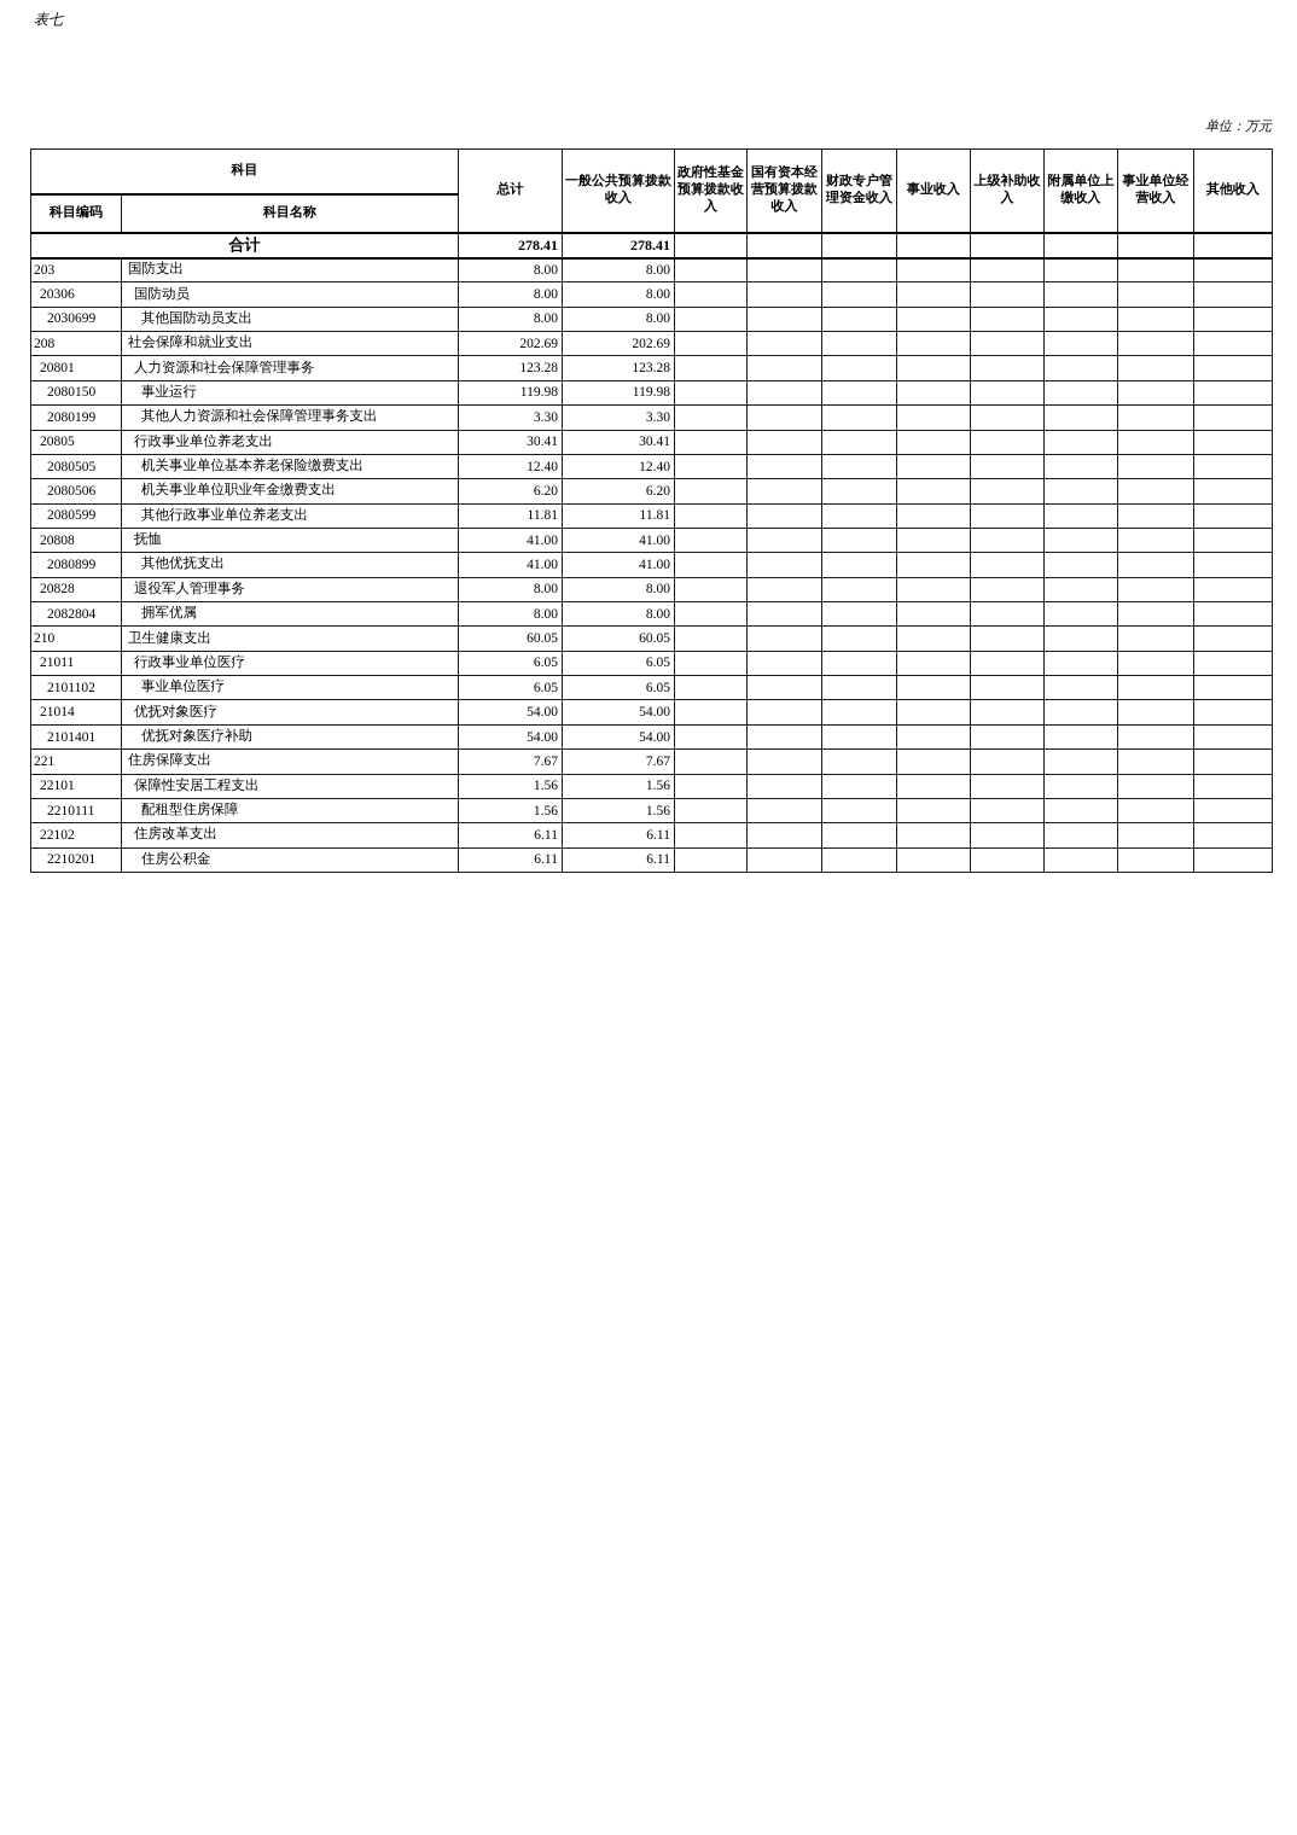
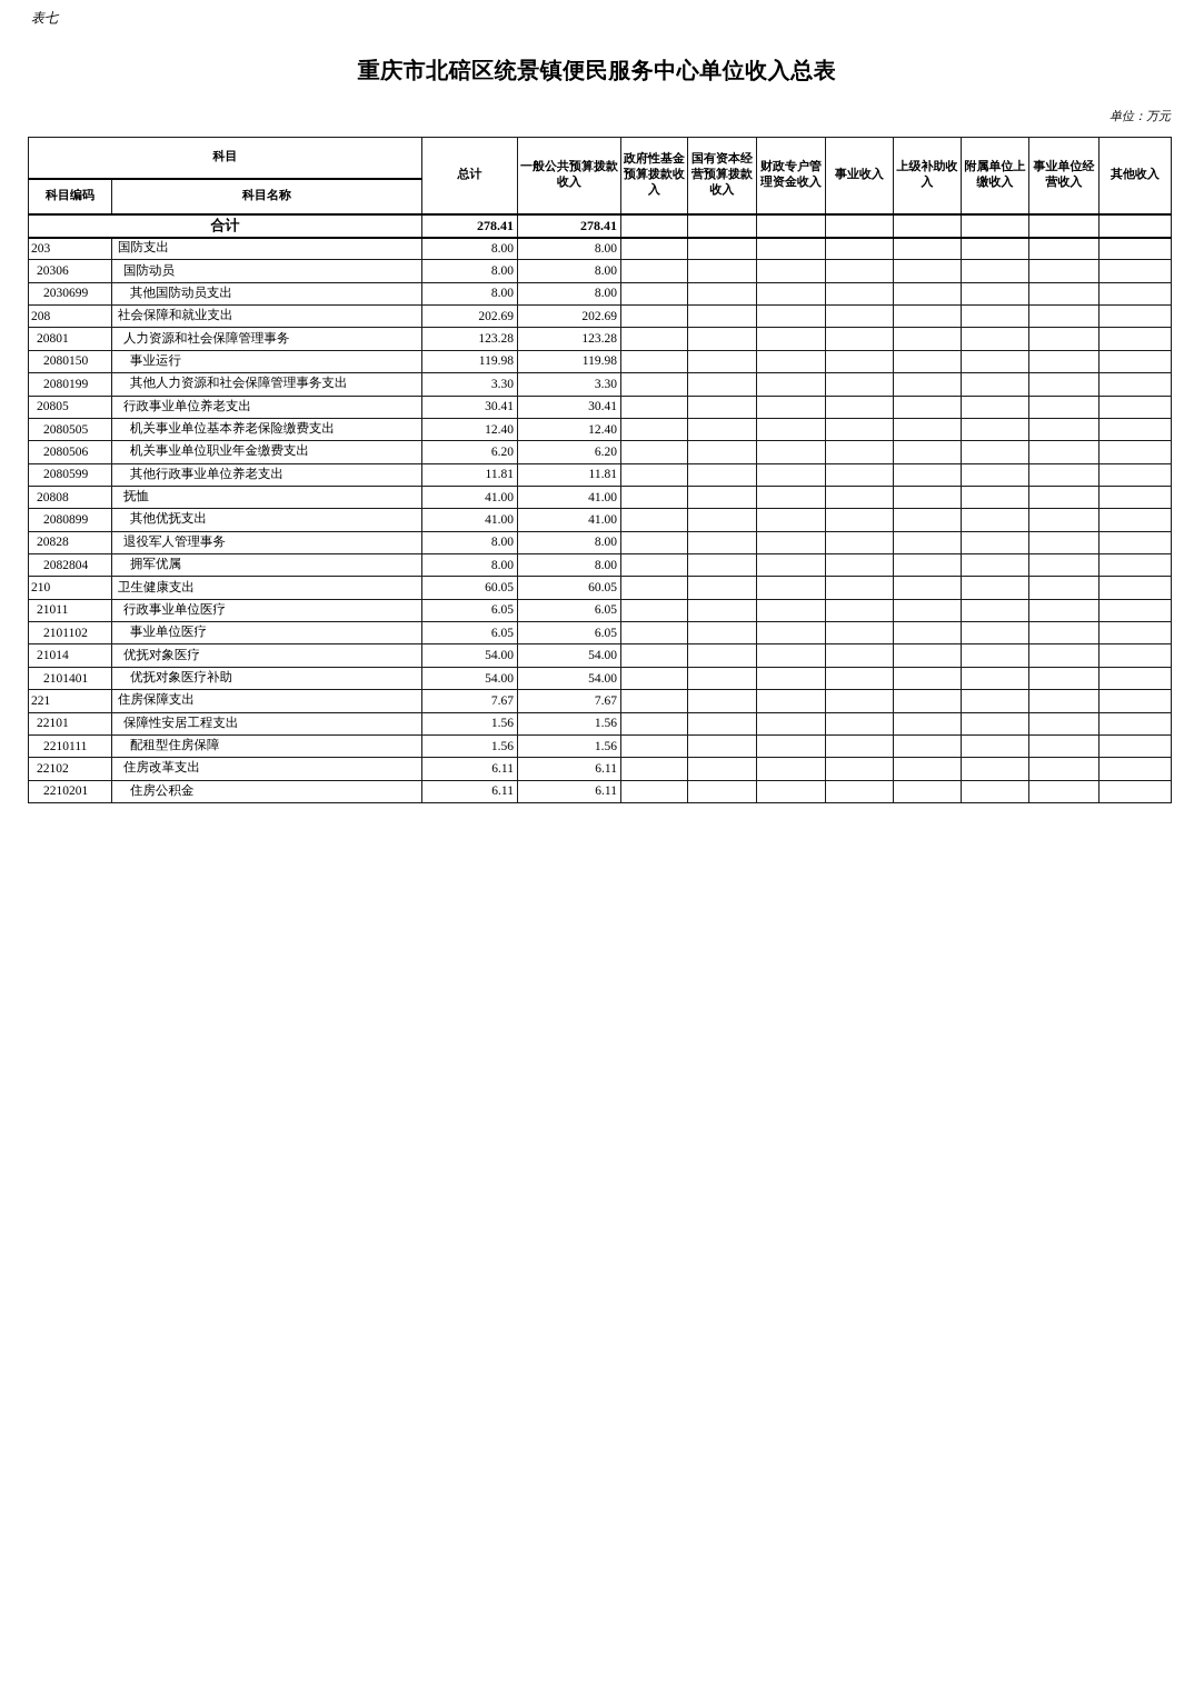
  表七
+ 重庆市北碚区统景镇便民服务中心单位收入总表
  单位：万元
  科目	总计	一般公共预算拨款收入	政府性基金预算拨款收入	国有资本经营预算拨款收入	财政专户管理资金收入	事业收入	上级补助收入	附属单位上缴收入	事业单位经营收入	其他收入
  科目编码	科目名称
  合计	278.41	278.41
  203	国防支出	8.00	8.00
  20306	国防动员	8.00	8.00
  2030699	其他国防动员支出	8.00	8.00
  208	社会保障和就业支出	202.69	202.69
  20801	人力资源和社会保障管理事务	123.28	123.28
  2080150	事业运行	119.98	119.98
  2080199	其他人力资源和社会保障管理事务支出	3.30	3.30
  20805	行政事业单位养老支出	30.41	30.41
  2080505	机关事业单位基本养老保险缴费支出	12.40	12.40
  2080506	机关事业单位职业年金缴费支出	6.20	6.20
  2080599	其他行政事业单位养老支出	11.81	11.81
  20808	抚恤	41.00	41.00
  2080899	其他优抚支出	41.00	41.00
  20828	退役军人管理事务	8.00	8.00
  2082804	拥军优属	8.00	8.00
  210	卫生健康支出	60.05	60.05
  21011	行政事业单位医疗	6.05	6.05
  2101102	事业单位医疗	6.05	6.05
  21014	优抚对象医疗	54.00	54.00
  2101401	优抚对象医疗补助	54.00	54.00
  221	住房保障支出	7.67	7.67
  22101	保障性安居工程支出	1.56	1.56
  2210111	配租型住房保障	1.56	1.56
  22102	住房改革支出	6.11	6.11
  2210201	住房公积金	6.11	6.11
